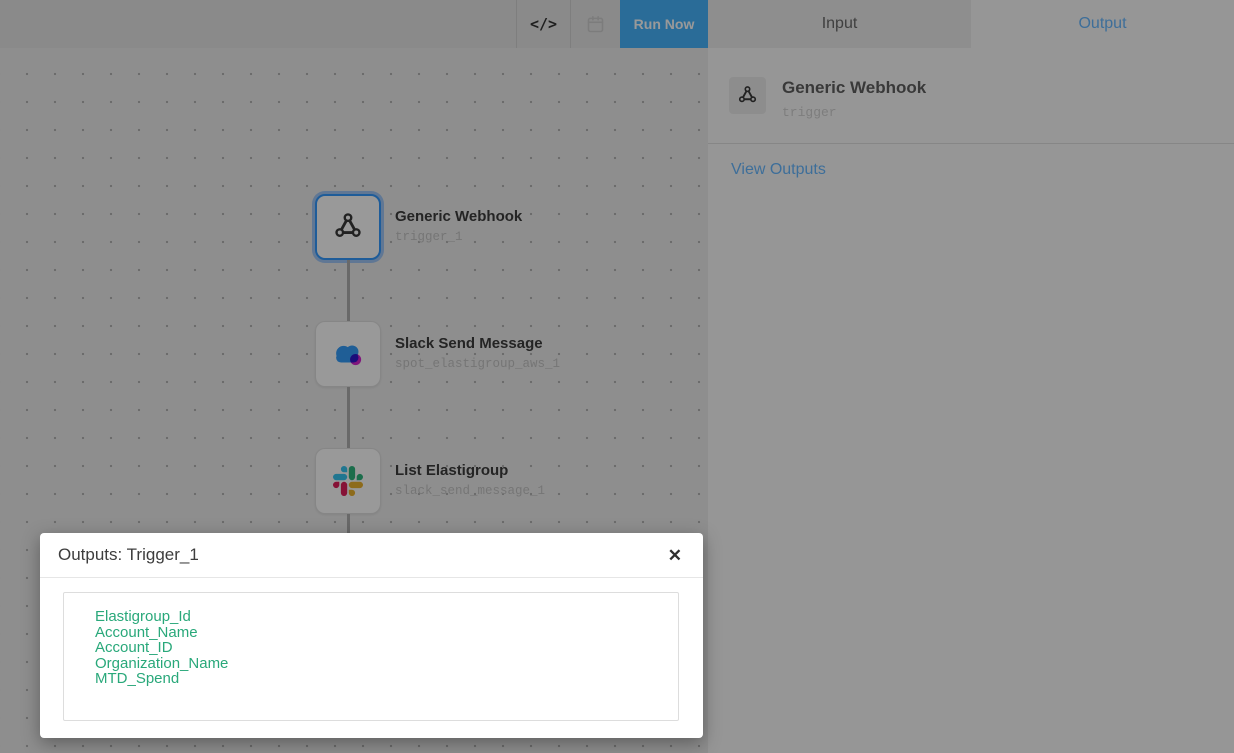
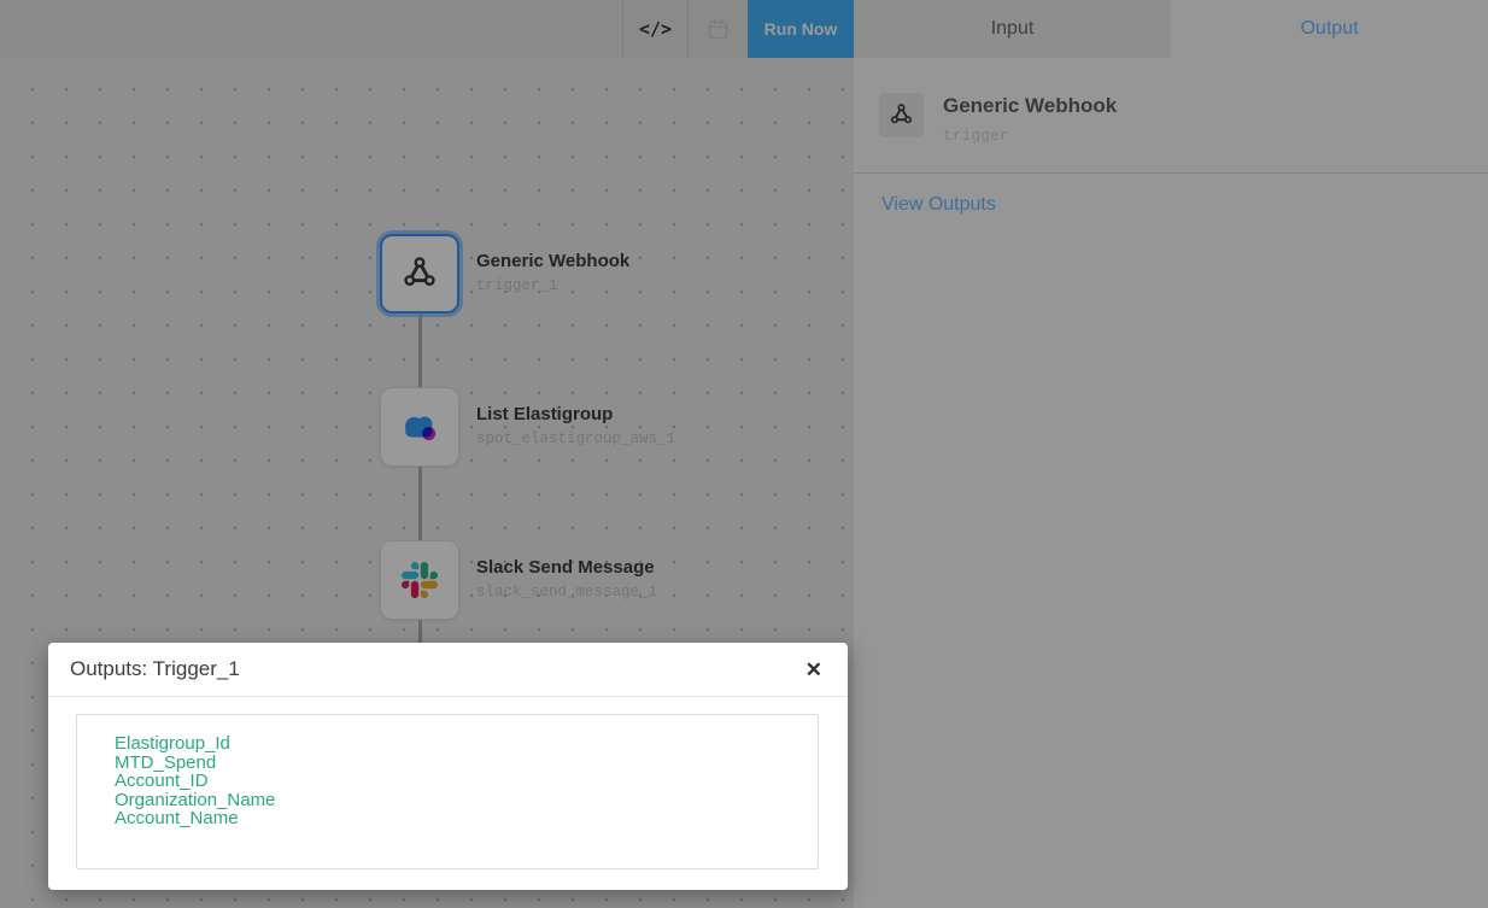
  </>
  Run Now
  Input
  Output
  Generic Webhook
  trigger_1
- Slack Send Message
+ List Elastigroup
  spot_elastigroup_aws_1
- List Elastigroup
+ Slack Send Message
  slack_send_message_1
  Generic Webhook
  trigger
  View Outputs
  Outputs: Trigger_1
  ✕
  Elastigroup_Id
- Account_Name
+ MTD_Spend
  Account_ID
  Organization_Name
- MTD_Spend
+ Account_Name
